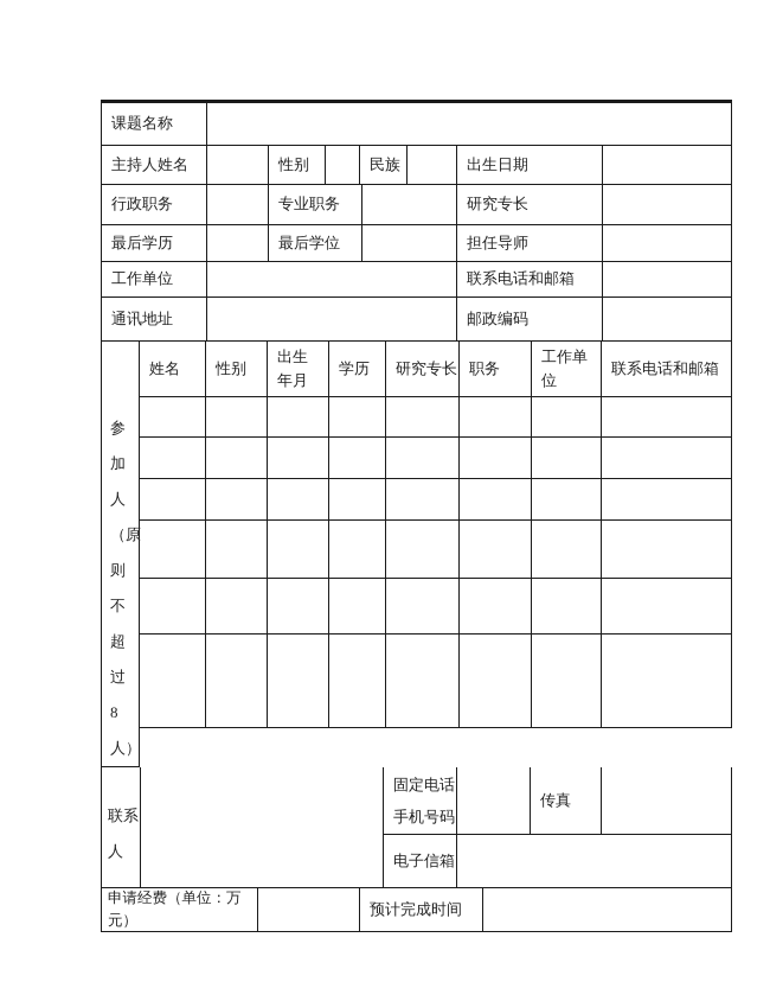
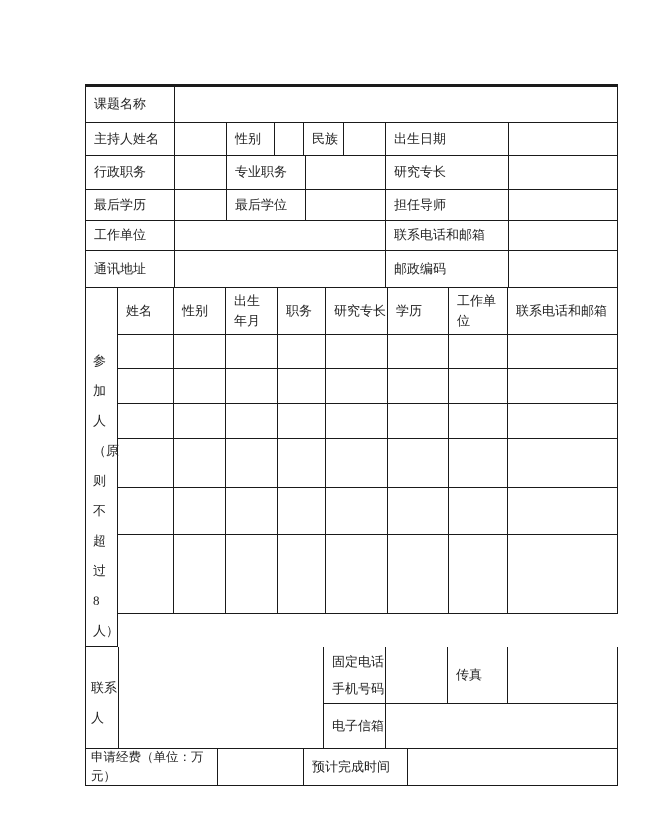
  课题名称
  主持人姓名
  性别
  民族
  出生日期
  行政职务
  专业职务
  研究专长
  最后学历
  最后学位
  担任导师
  工作单位
  联系电话和邮箱
  通讯地址
  邮政编码
  参
  加
  人
  （原
  则不
  超过
  8
  人）
  姓名
  性别
  出生
  年月
- 学历
+ 职务
  研究专长
- 职务
+ 学历
  工作单位
  联系电话和邮箱
  联系
  人
  固定电话
  手机号码
  传真
  电子信箱
  申请经费（单位：万元）
  预计完成时间
